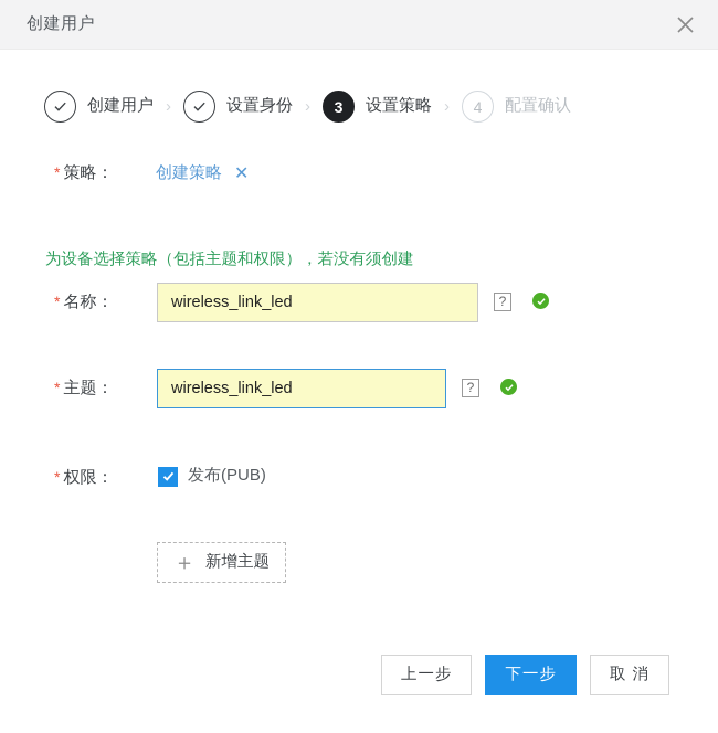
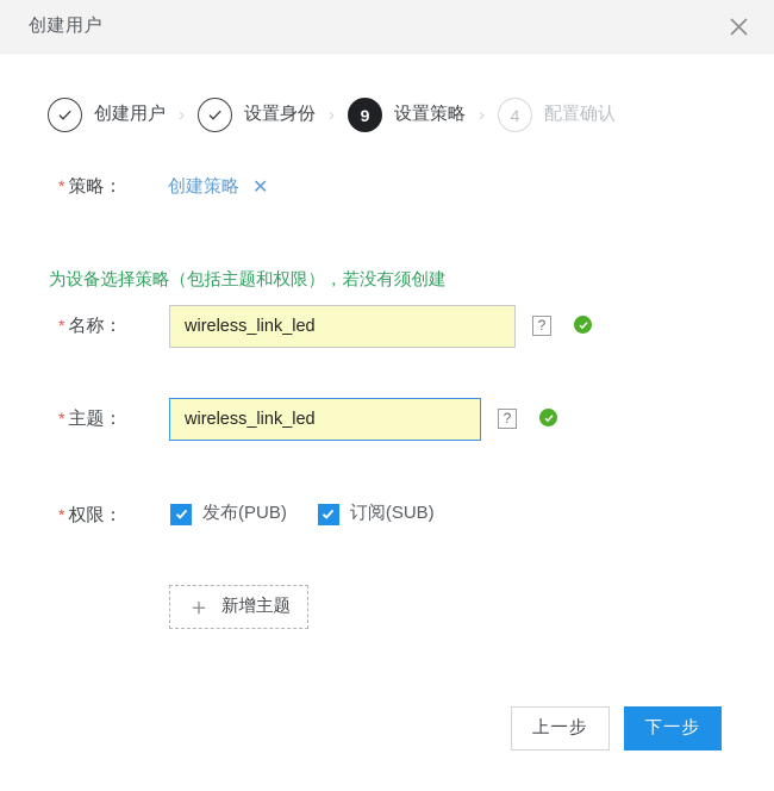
  创建用户
  创建用户
  ›
  设置身份
  ›
- 3
+ 9
  设置策略
  ›
  4
  配置确认
  * 策略：
  创建策略
  ✕
  为设备选择策略（包括主题和权限），若没有须创建
  * 名称：
  wireless_link_led
  ?
  * 主题：
  wireless_link_led
  ?
  * 权限：
  发布(PUB)
+ 订阅(SUB)
  ＋
  新增主题
  上一步
  下一步
- 取 消
